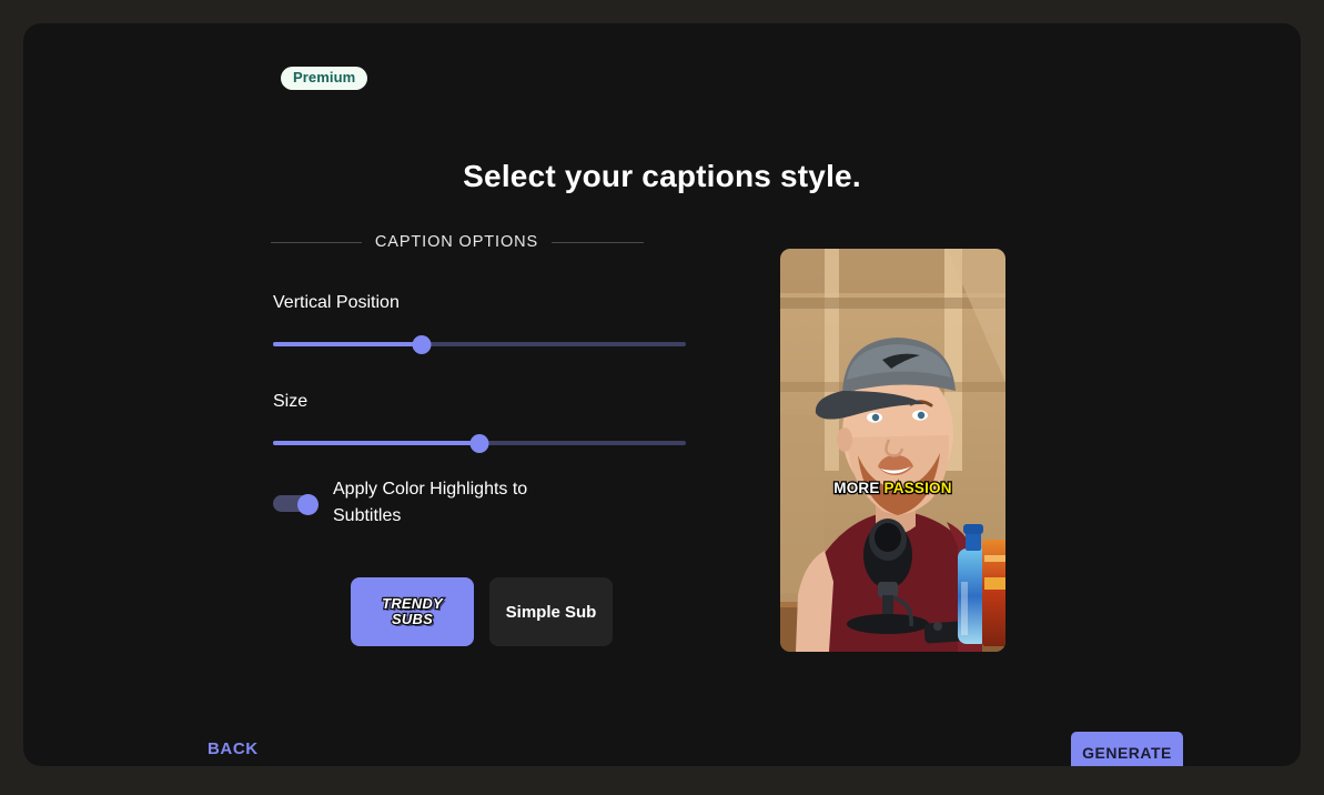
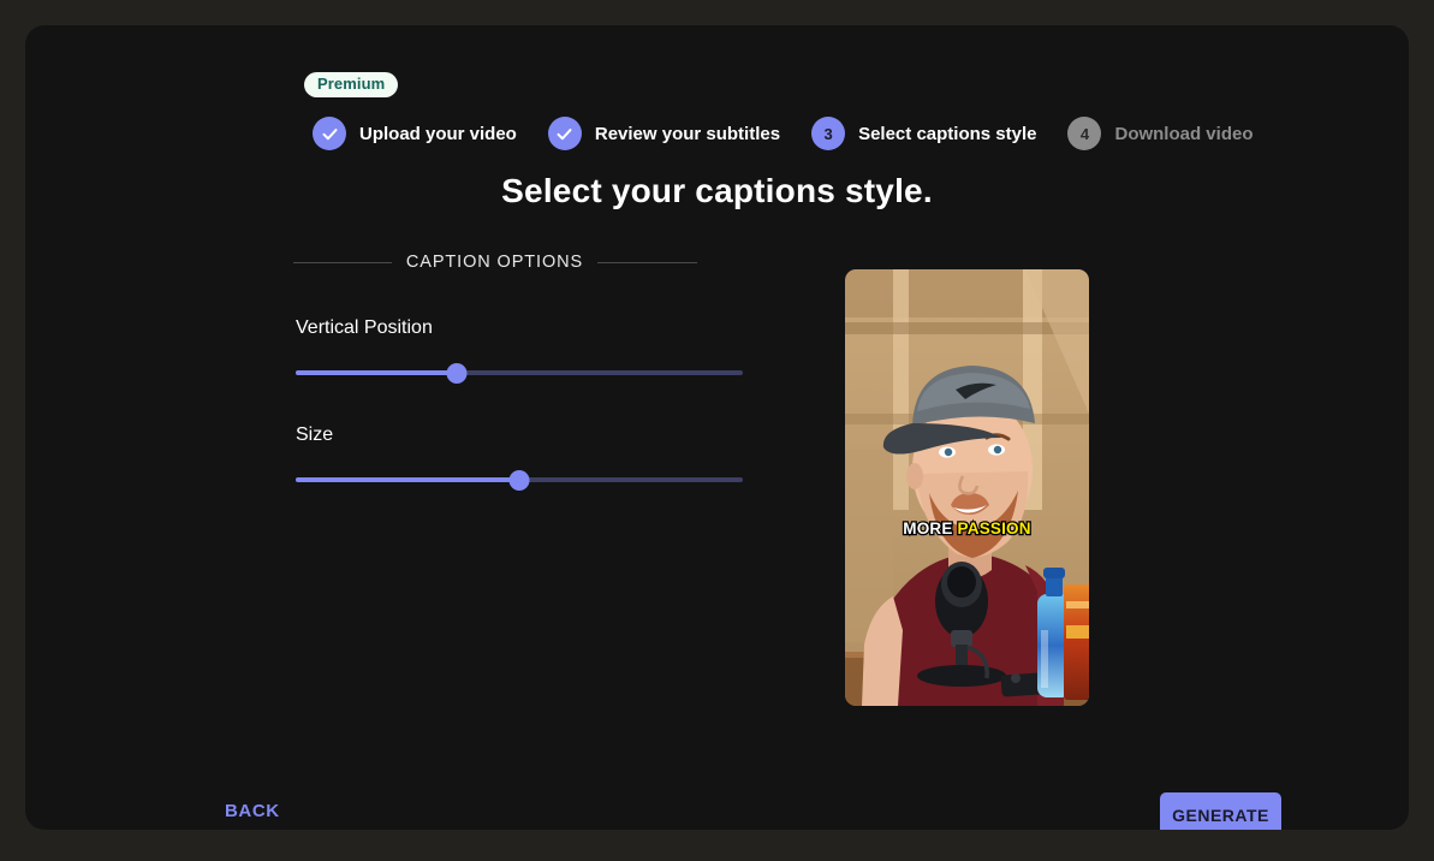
  Premium
+ Upload your video
+ Review your subtitles
+ 3
+ Select captions style
+ 4
+ Download video
  Select your captions style.
  CAPTION OPTIONS
  Vertical Position
  Size
- Apply Color Highlights to Subtitles
- TRENDY
- SUBS
- Simple Sub
  MORE PASSION
  BACK
  GENERATE
